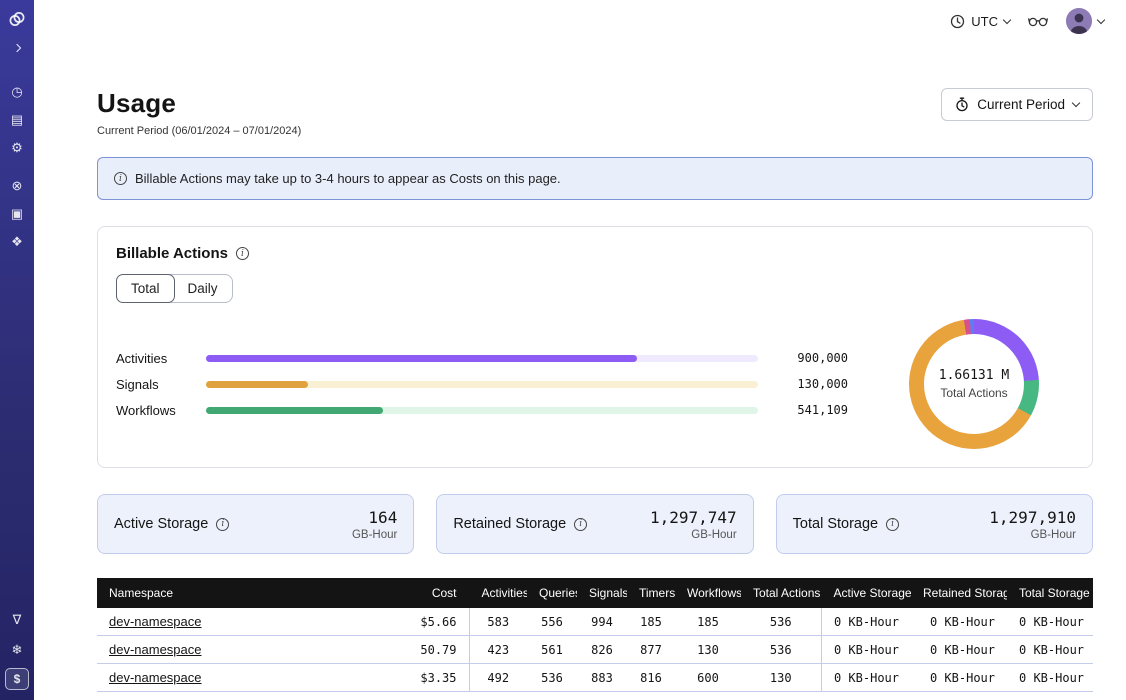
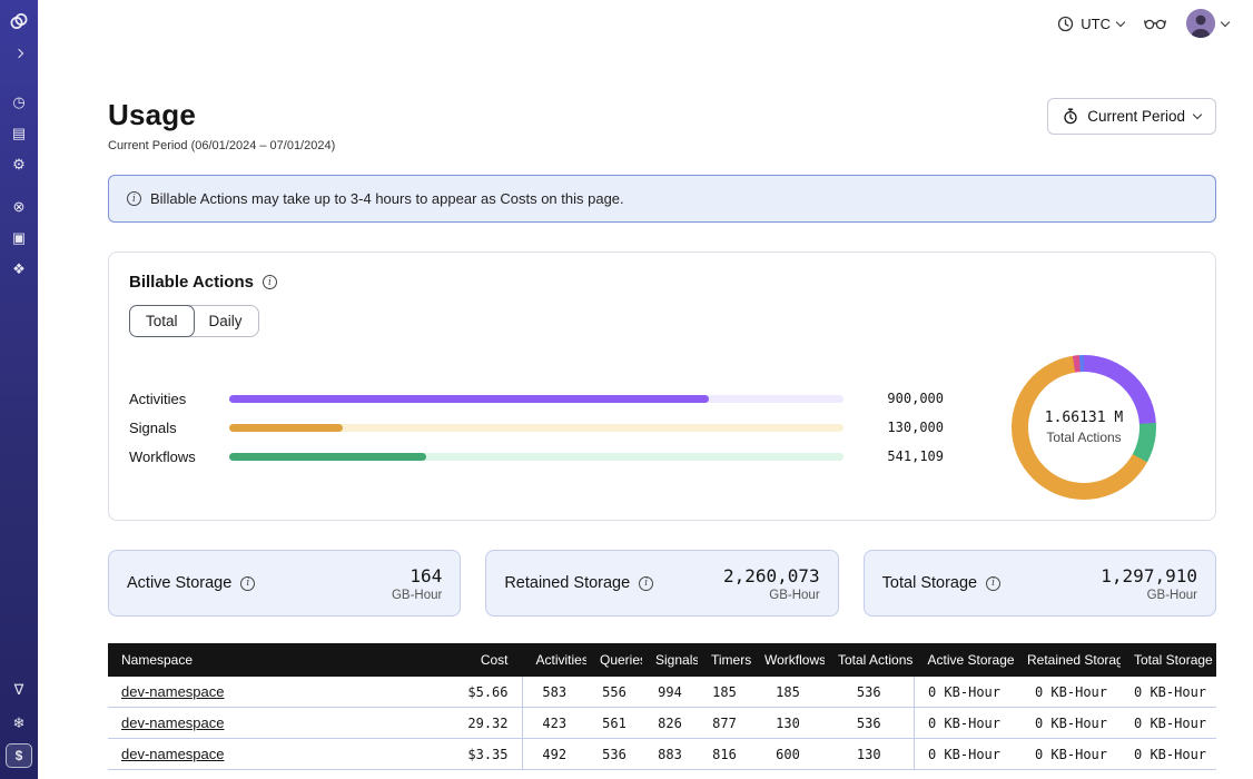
  ◷
  ▤
  ⚙
  ⊗
  ▣
  ❖
  ∇
  ❄
  $
  UTC
  Usage
  Current Period (06/01/2024 – 07/01/2024)
  Current Period
  Billable Actions may take up to 3-4 hours to appear as Costs on this page.
  Billable Actions
  Total
  Daily
  Activities
  900,000
  Signals
  130,000
  Workflows
  541,109
  1.66131 M
  Total Actions
  Active Storage
  164
  GB-Hour
  Retained Storage
- 1,297,747
+ 2,260,073
  GB-Hour
  Total Storage
  1,297,910
  GB-Hour
  Namespace	Cost	Activities	Querie	Signals	Timers	Workflows	Total Actions	Active Storage	Retained Storag	Total Storage
  dev-namespace	$5.66	583	556	994	185	185	536	0 KB-Hour	0 KB-Hour	0 KB-Hour
- dev-namespace	50.79	423	561	826	877	130	536	0 KB-Hour	0 KB-Hour	0 KB-Hour
+ dev-namespace	29.32	423	561	826	877	130	536	0 KB-Hour	0 KB-Hour	0 KB-Hour
  dev-namespace	$3.35	492	536	883	816	600	130	0 KB-Hour	0 KB-Hour	0 KB-Hour
